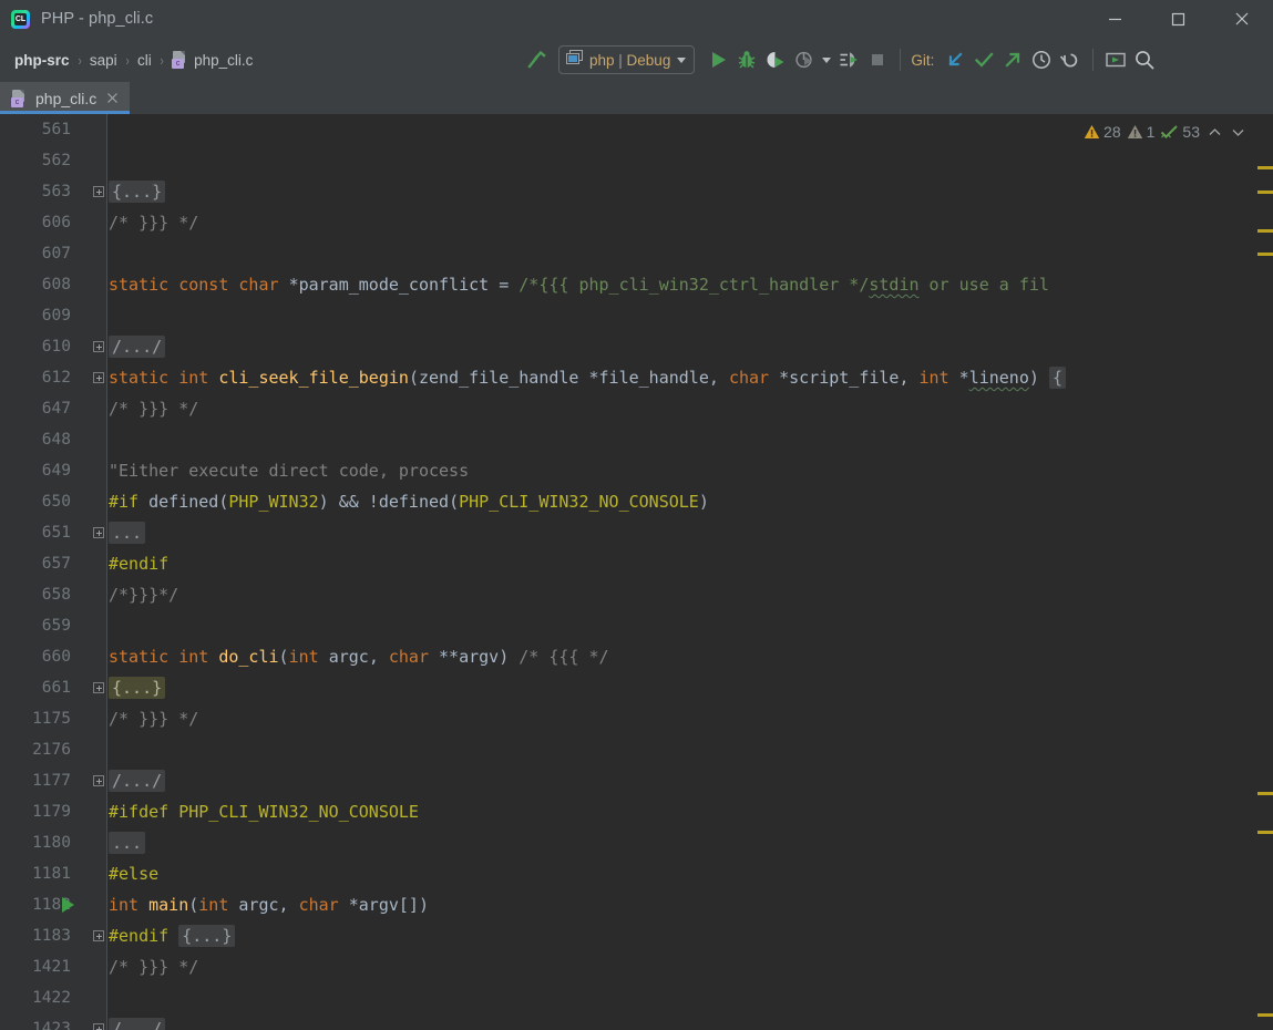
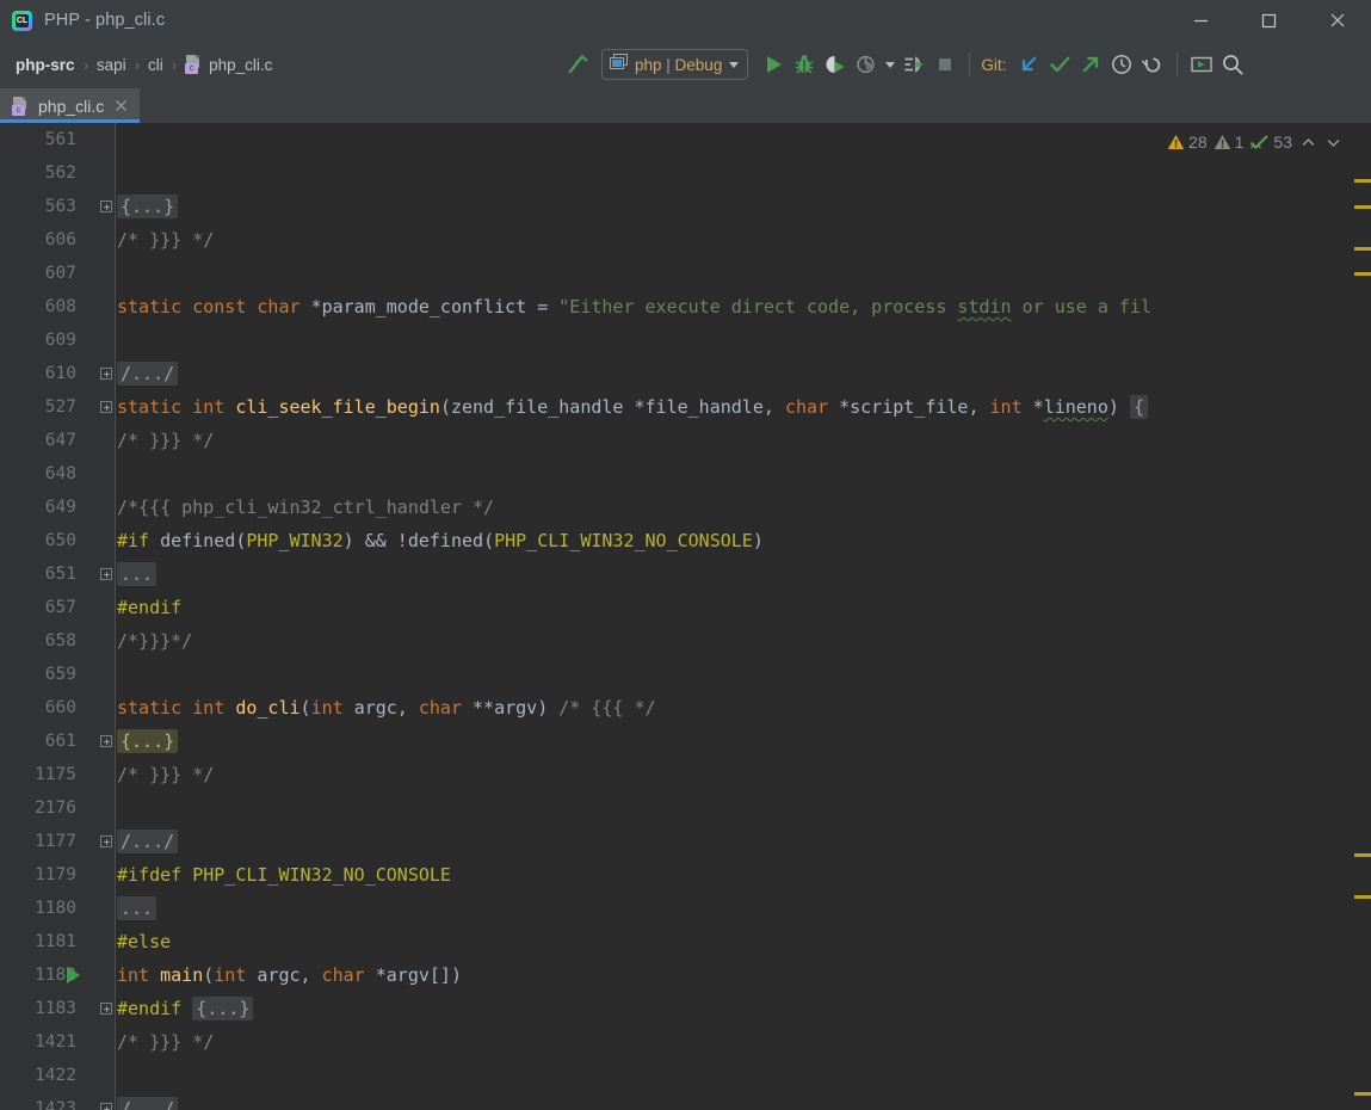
  PHP - php_cli.c
  php-src
  ›
  sapi
  ›
  cli
  ›
  php_cli.c
  php | Debug
  Git:
  php_cli.c
  561
  562
  563
  {...}
  606
  /* }}} */
  607
  608
- static const char *param_mode_conflict = /*{{{ php_cli_win32_ctrl_handler */stdin or use a fil
+ static const char *param_mode_conflict = "Either execute direct code, process stdin or use a fil
  609
  610
  /.../
- 612
+ 527
  static int cli_seek_file_begin(zend_file_handle *file_handle, char *script_file, int *lineno) {
  647
  /* }}} */
  648
  649
- "Either execute direct code, process
+ /*{{{ php_cli_win32_ctrl_handler */
  650
  #if defined(PHP_WIN32) && !defined(PHP_CLI_WIN32_NO_CONSOLE)
  651
  ...
  657
  #endif
  658
  /*}}}*/
  659
  660
  static int do_cli(int argc, char **argv) /* {{{ */
  661
  {...}
  1175
  /* }}} */
  2176
  1177
  /.../
  1179
  #ifdef PHP_CLI_WIN32_NO_CONSOLE
  1180
  ...
  1181
  #else
  1182
  int main(int argc, char *argv[])
  1183
  #endif {...}
  1421
  /* }}} */
  1422
  1423
  /.../
  28
  1
  53
